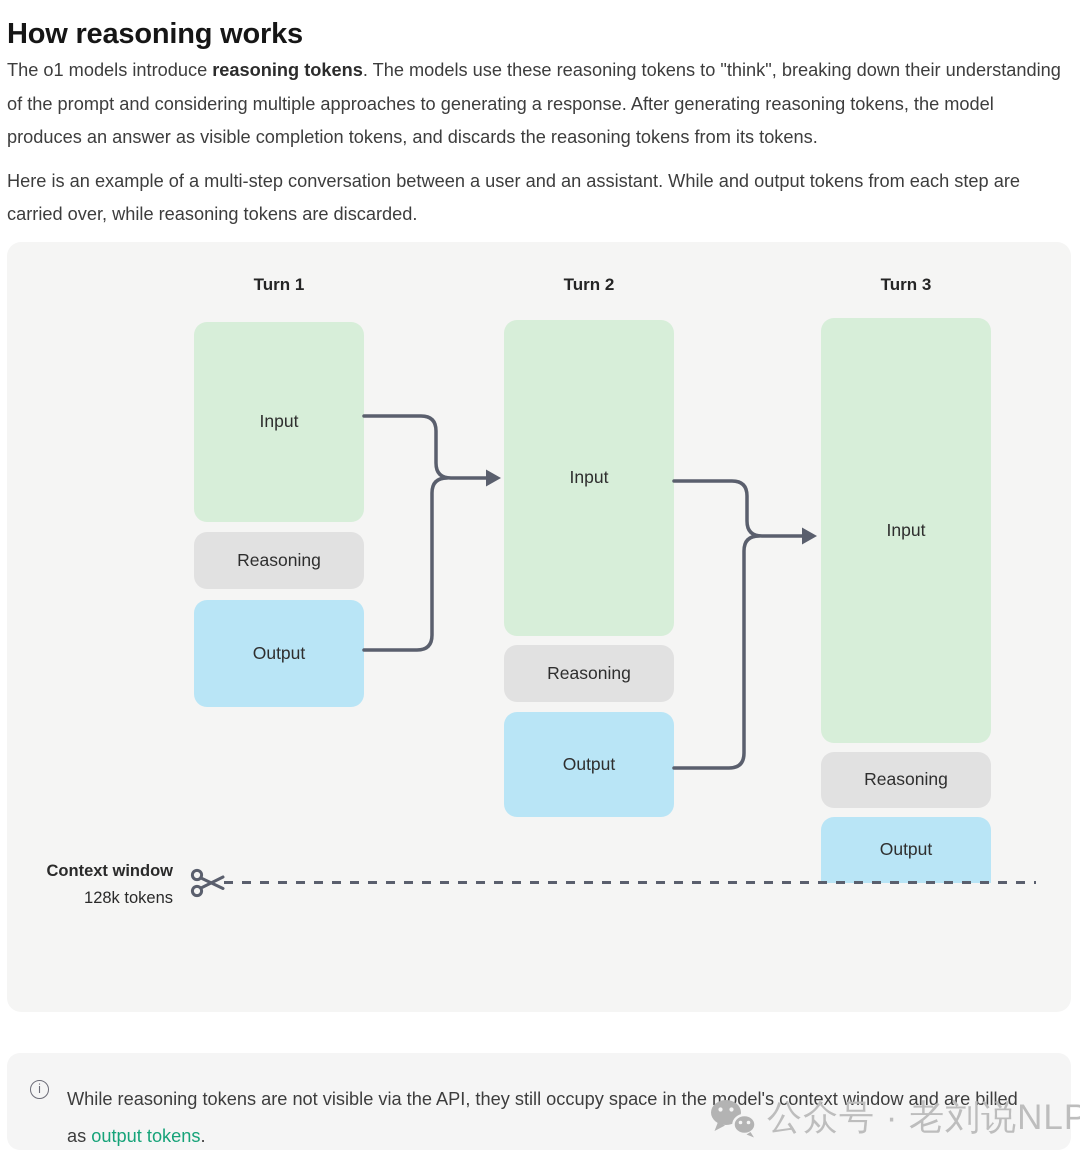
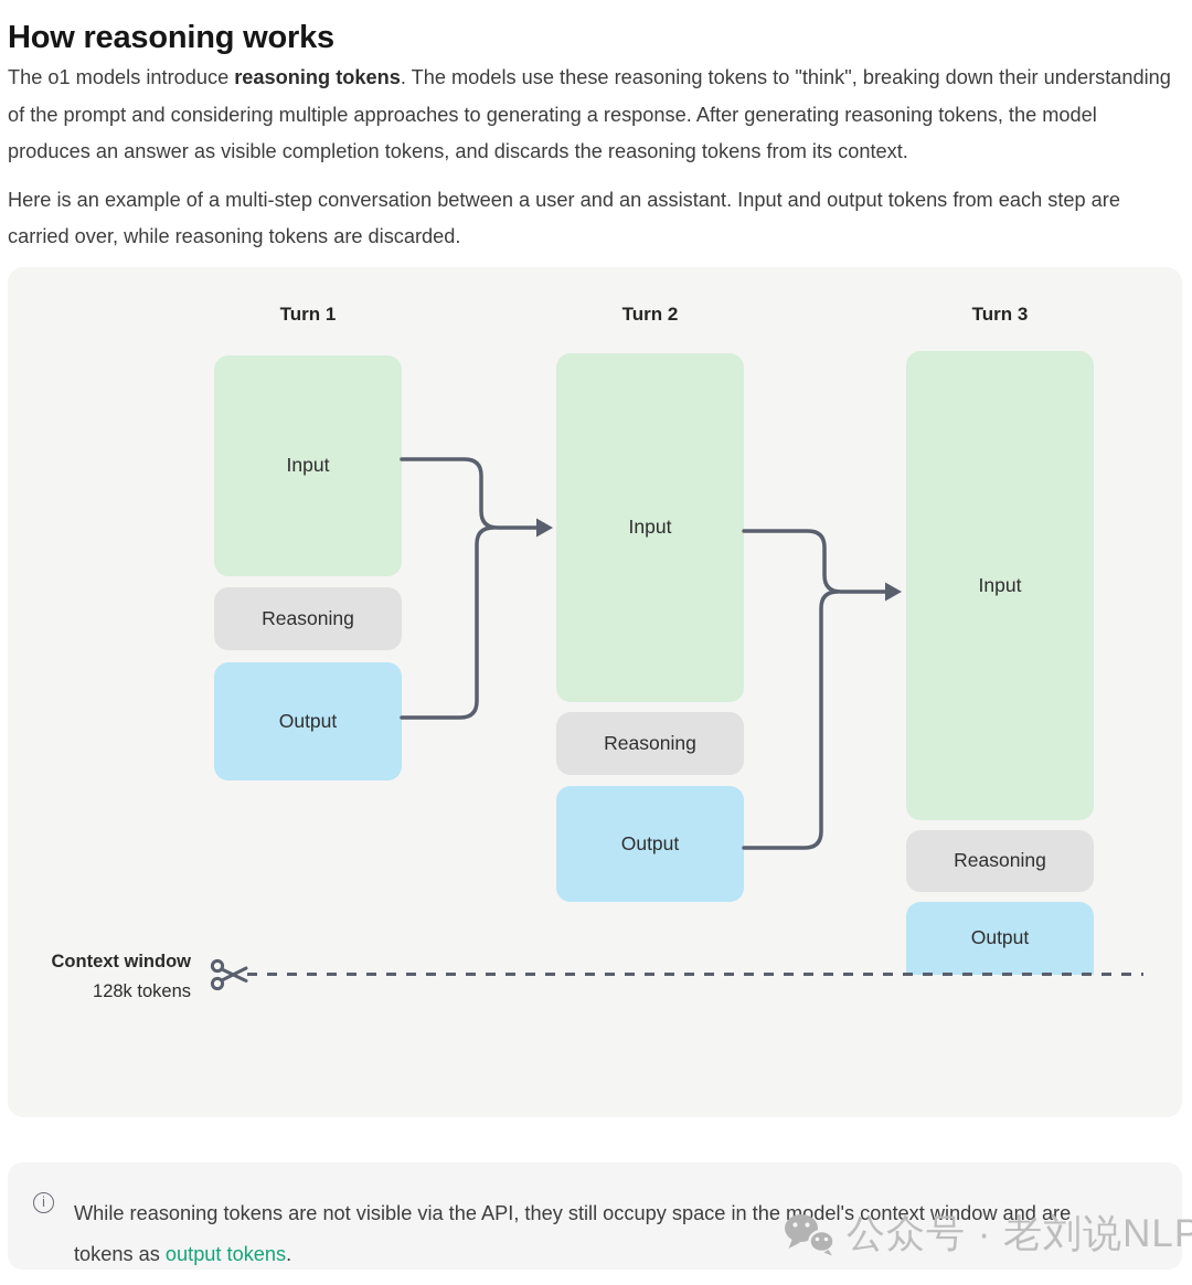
  How reasoning works
- The o1 models introduce reasoning tokens. The models use these reasoning tokens to "think", breaking down their understanding of the prompt and considering multiple approaches to generating a response. After generating reasoning tokens, the model produces an answer as visible completion tokens, and discards the reasoning tokens from its tokens.
+ The o1 models introduce reasoning tokens. The models use these reasoning tokens to "think", breaking down their understanding of the prompt and considering multiple approaches to generating a response. After generating reasoning tokens, the model produces an answer as visible completion tokens, and discards the reasoning tokens from its context.
- Here is an example of a multi-step conversation between a user and an assistant. While and output tokens from each step are carried over, while reasoning tokens are discarded.
+ Here is an example of a multi-step conversation between a user and an assistant. Input and output tokens from each step are carried over, while reasoning tokens are discarded.
  Turn 1
  Turn 2
  Turn 3
  Input
  Reasoning
  Output
  Input
  Reasoning
  Output
  Input
  Reasoning
  Output
  Context window
  128k tokens
  i
- While reasoning tokens are not visible via the API, they still occupy space in the model's context window and are billed as output tokens.
+ While reasoning tokens are not visible via the API, they still occupy space in the model's context window and are tokens as output tokens.
  公众号 · 老刘说NLP
